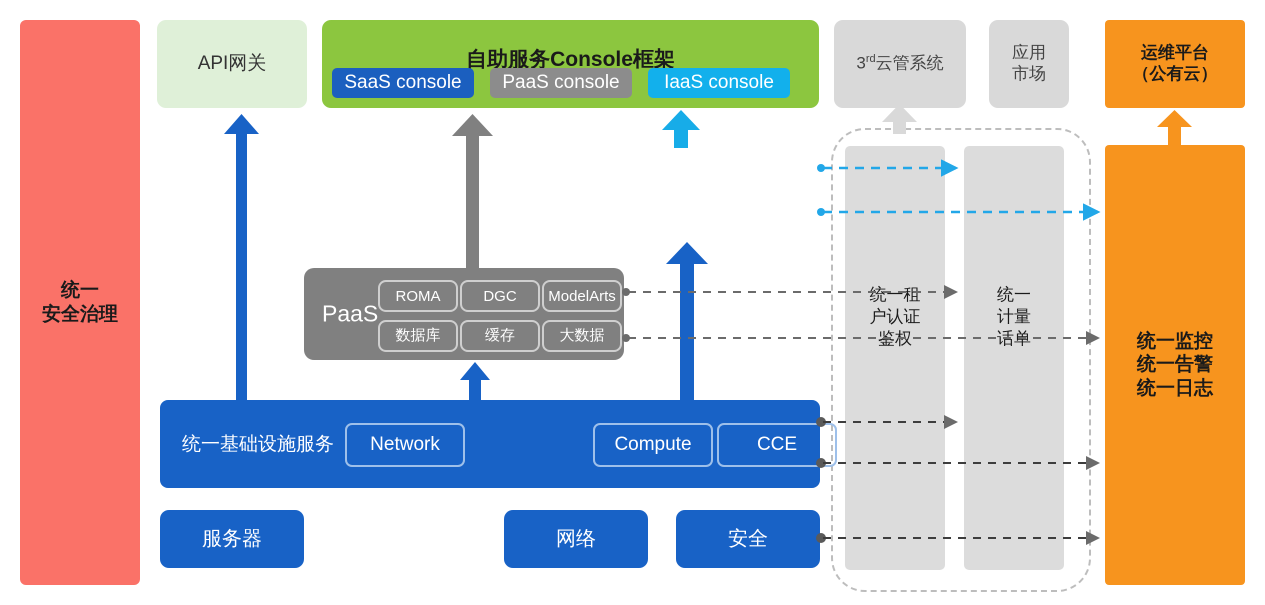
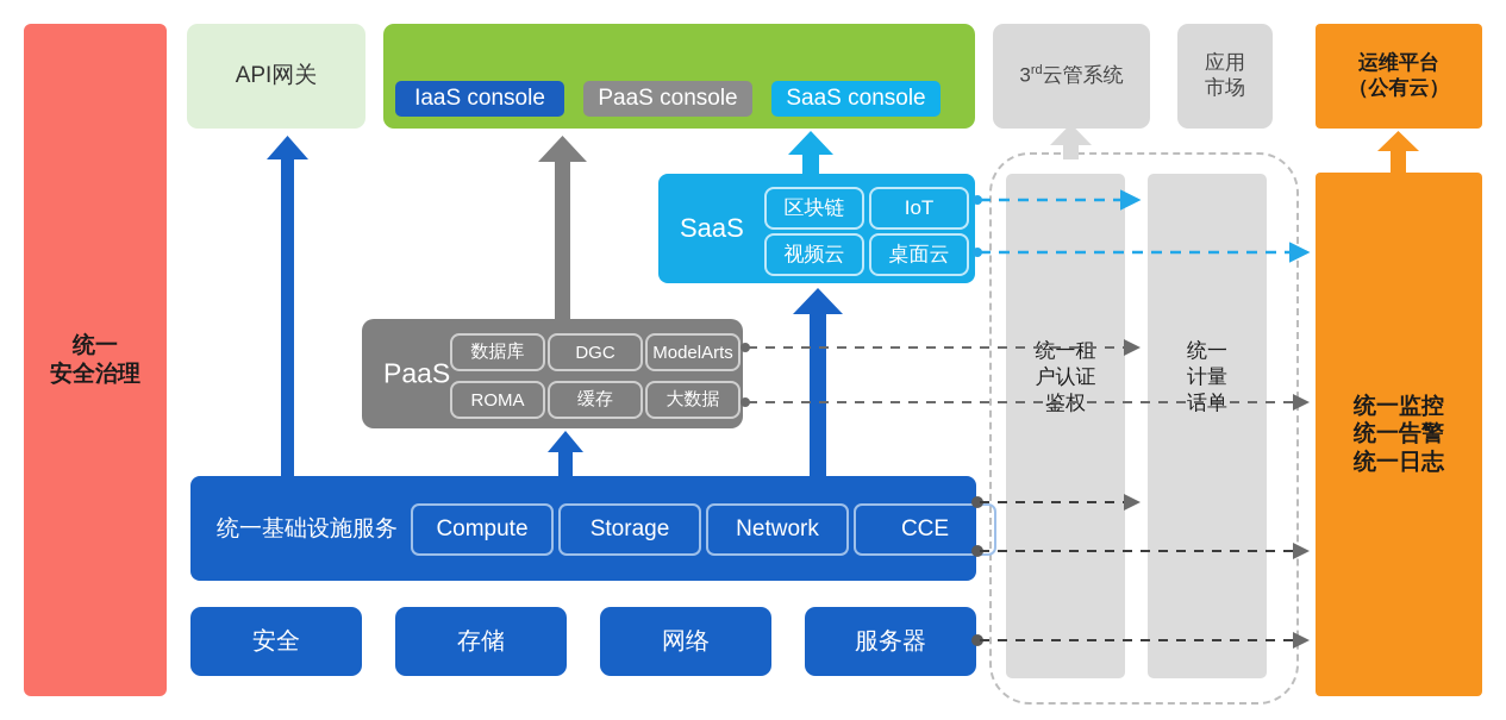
  统一
  安全治理
  API网关
- 自助服务Console框架
- SaaS console
+ IaaS console
  PaaS console
- IaaS console
+ SaaS console
  3rd云管系统
  应用
  市场
  运维平台
  （公有云）
  统一监控
  统一告警
  统一日志
  统一租
  户认证
  统一
  计量
+ SaaS
+ 区块链
+ IoT
+ 视频云
+ 桌面云
  PaaS
- ROMA
+ 数据库
  DGC
  ModelArts
- 数据库
+ ROMA
  缓存
  大数据
  统一基础设施服务
- Network
+ Compute
+ Storage
- Compute
+ Network
  CCE
- 服务器
+ 安全
+ 存储
  网络
- 安全
+ 服务器
